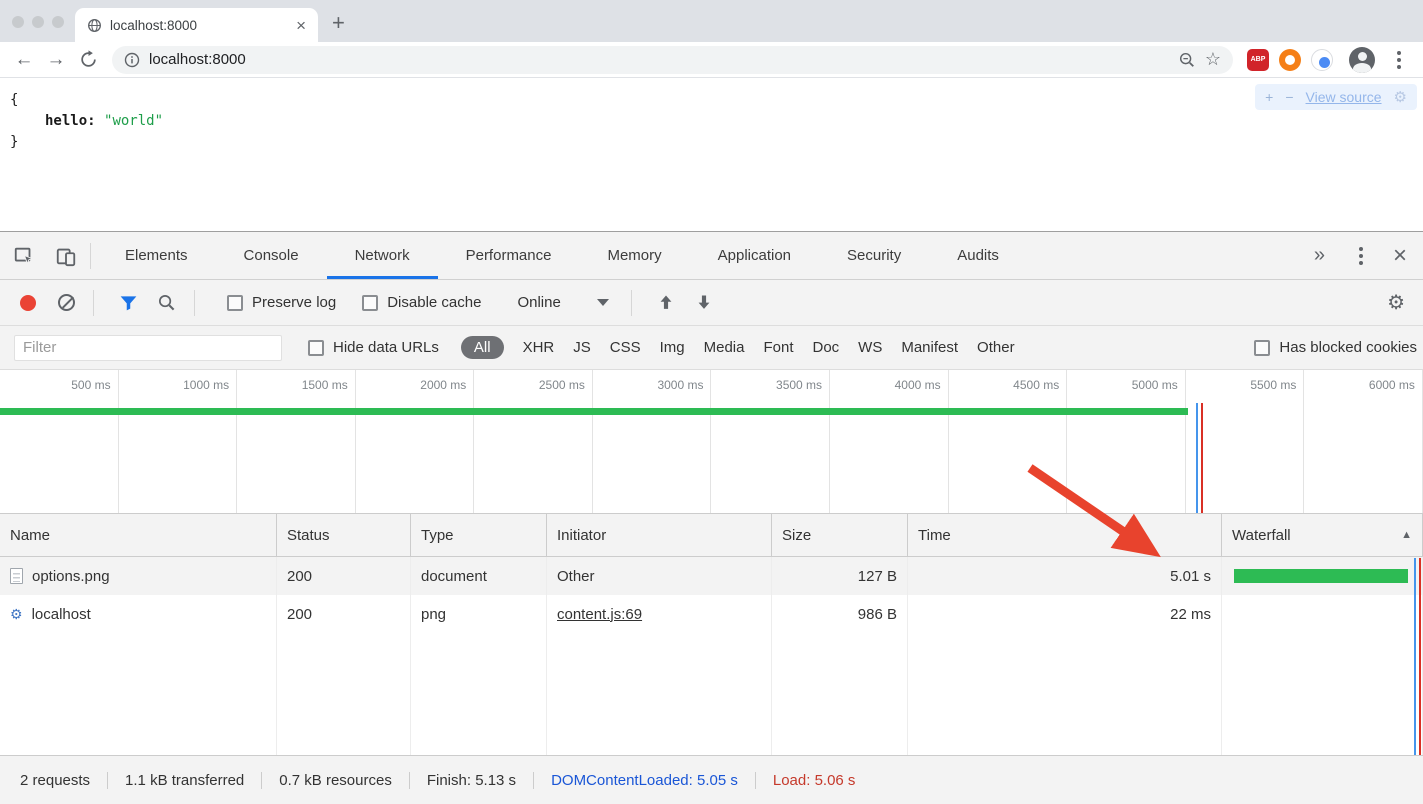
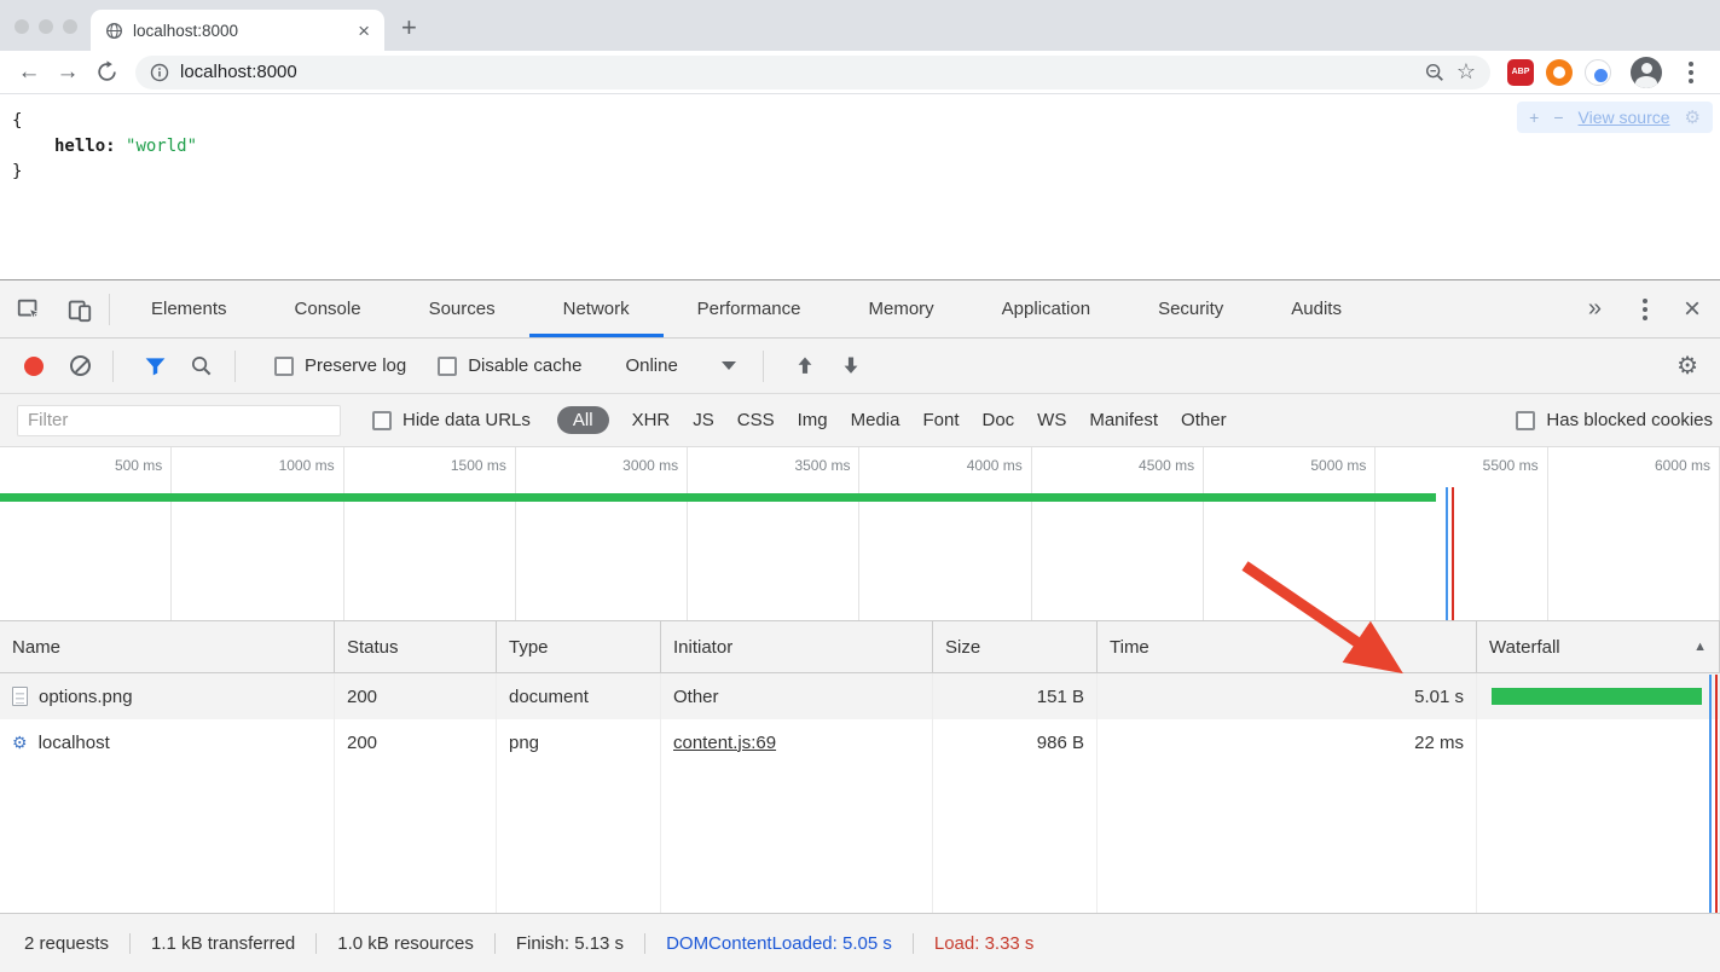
  localhost:8000
  ×
  +
  ←
  →
  localhost:8000
  ☆
  {
  hello: "world"
  }
  +
  −
  View source
  ⚙
  Elements
  Console
+ Sources
  Network
  Performance
  Memory
  Application
  Security
  Audits
  »
  ×
  Preserve log
  Disable cache
  Online
  ⚙
  Filter
  Hide data URLs
  All
  XHR
  JS
  CSS
  Img
  Media
  Font
  Doc
  WS
  Manifest
  Other
  Has blocked cookies
  500 ms
  1000 ms
  1500 ms
- 2000 ms
- 2500 ms
  3000 ms
  3500 ms
  4000 ms
  4500 ms
  5000 ms
  5500 ms
  6000 ms
  Name
  Status
  Type
  Initiator
  Size
  Time
  Waterfall
  ▲
  options.png
  200
  document
  Other
- 127 B
+ 151 B
  5.01 s
  ⚙
  localhost
  200
  png
  content.js:69
  986 B
  22 ms
  2 requests
  1.1 kB transferred
- 0.7 kB resources
+ 1.0 kB resources
  Finish: 5.13 s
  DOMContentLoaded: 5.05 s
- Load: 5.06 s
+ Load: 3.33 s
